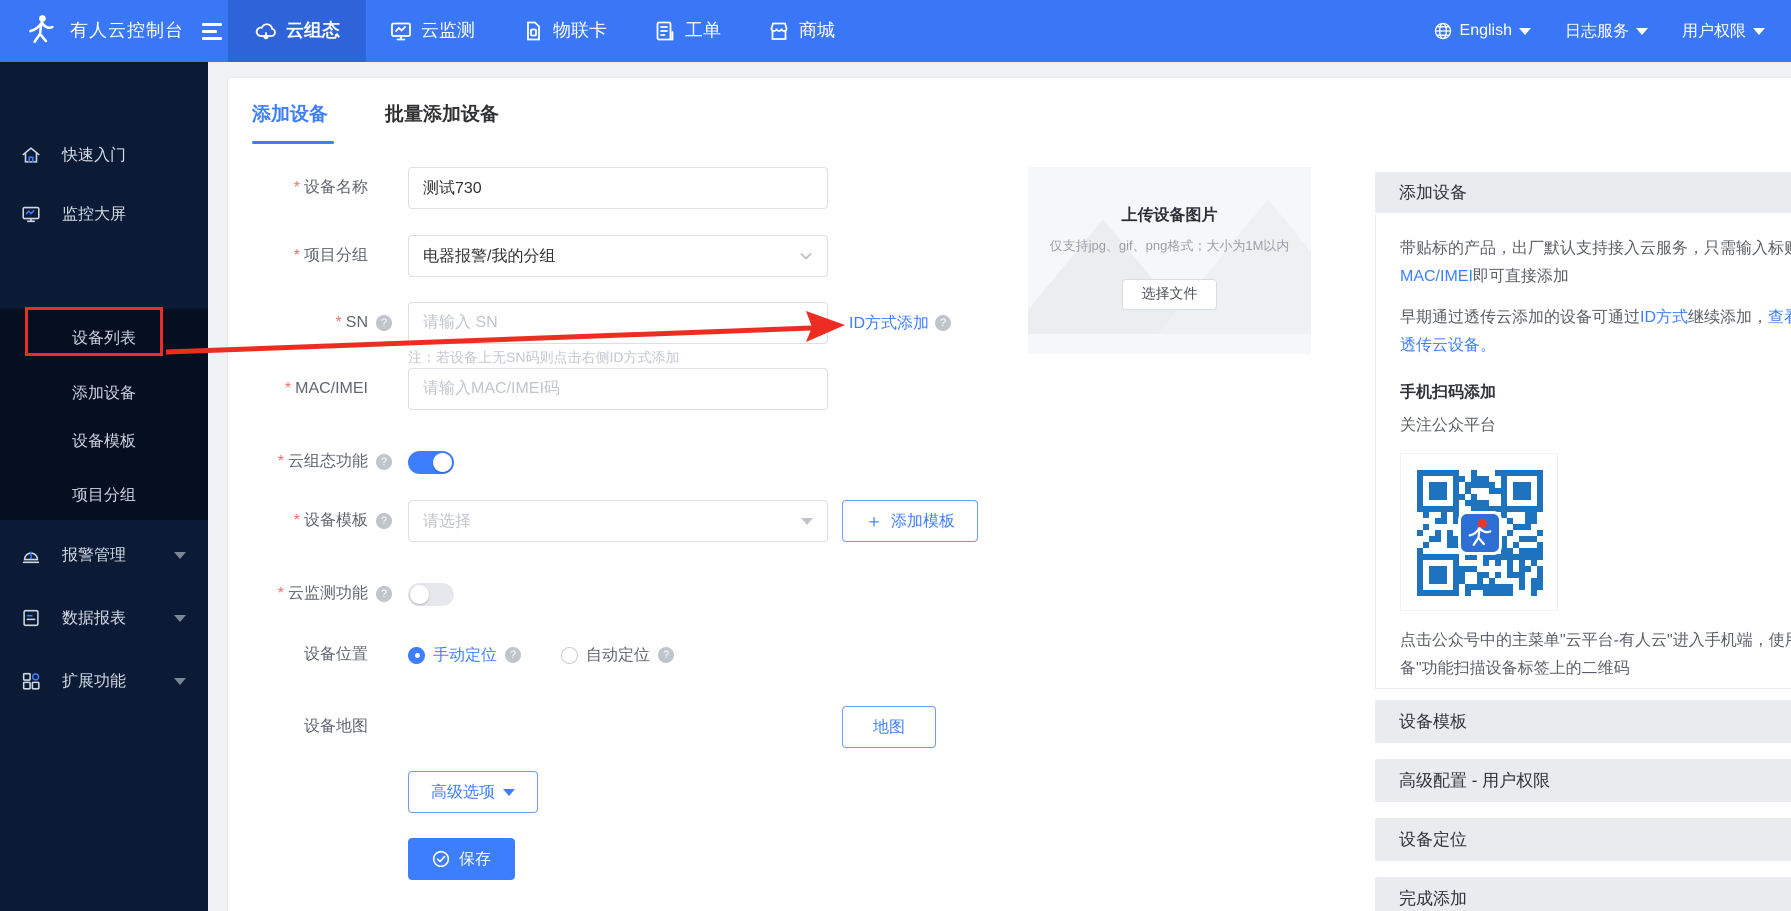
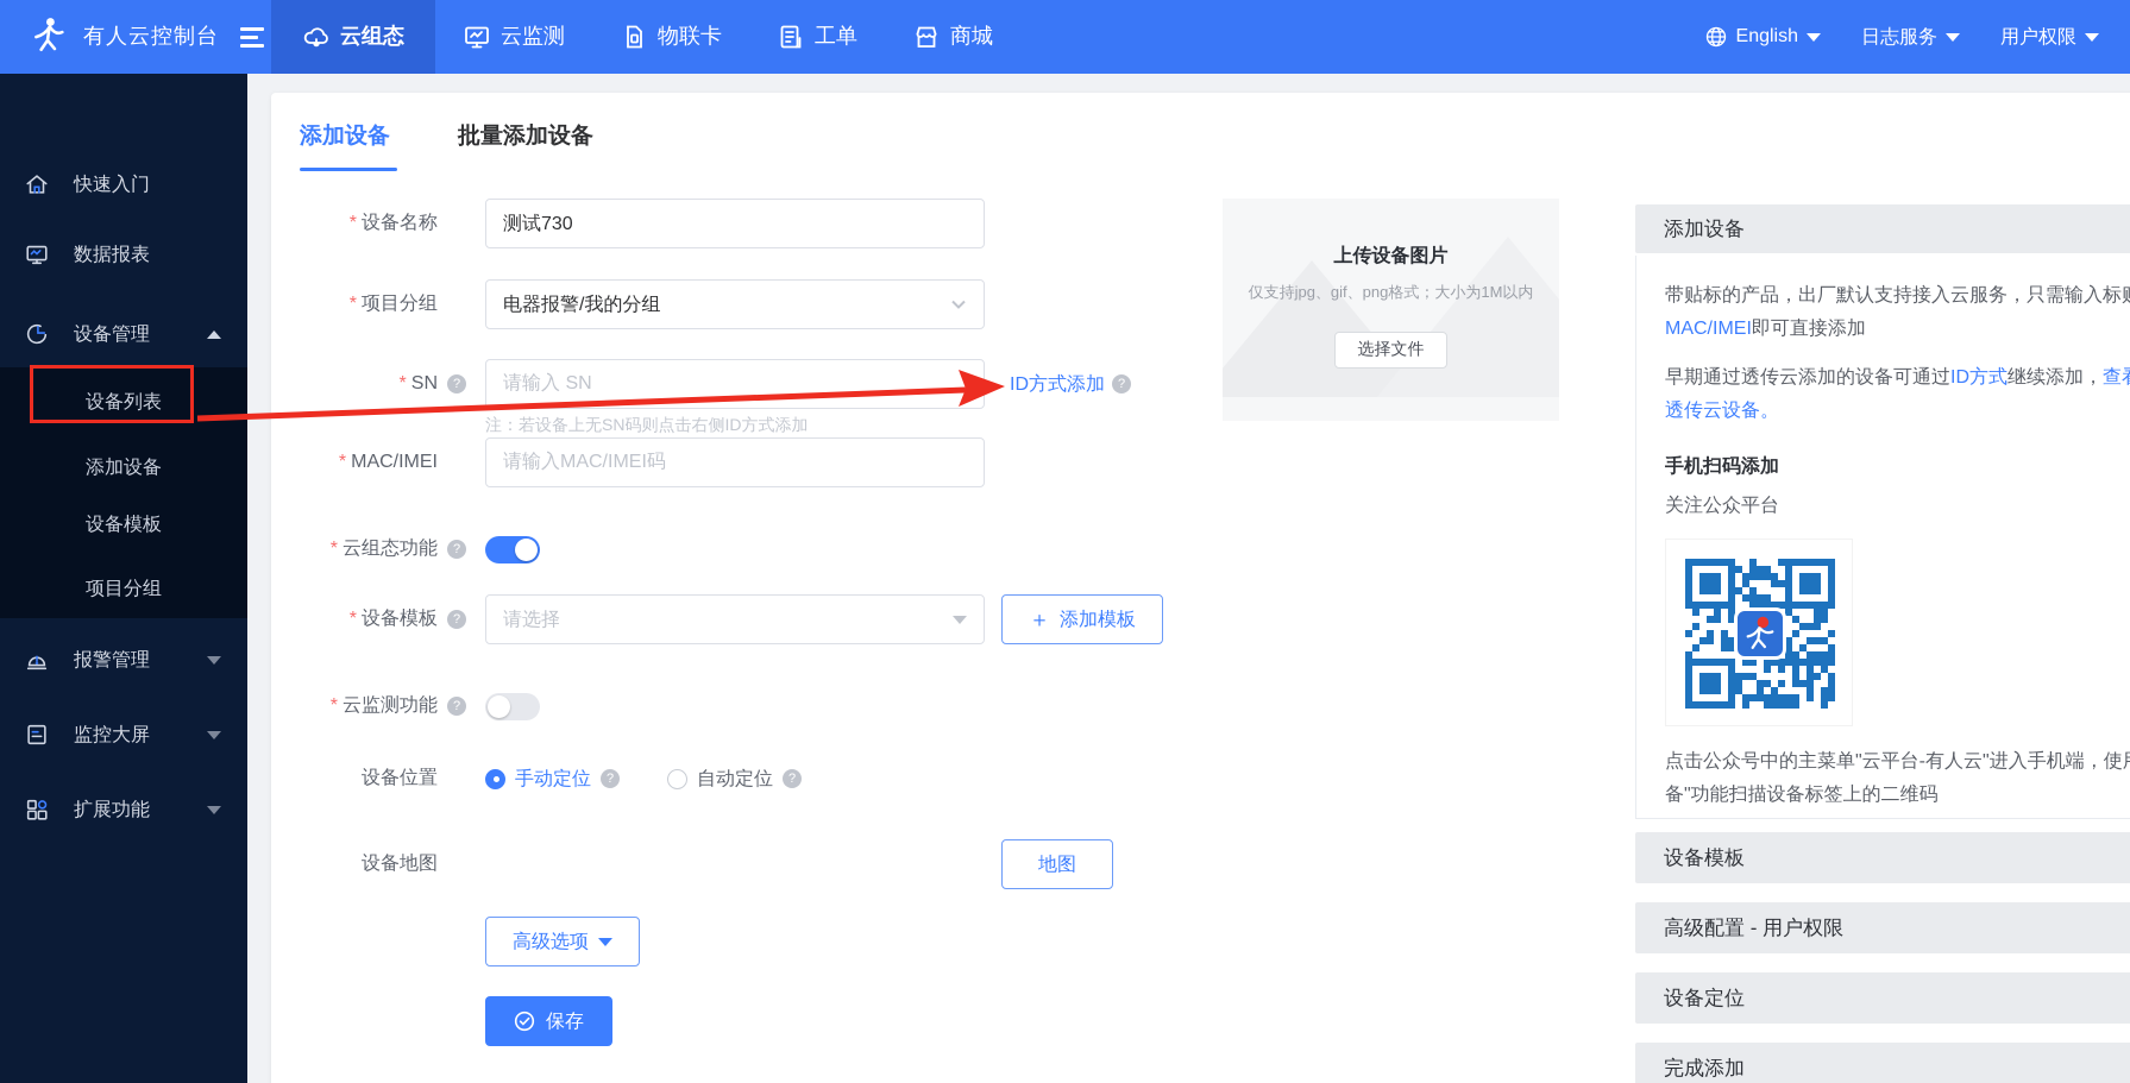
  有人云控制台
  云组态
  云监测
  物联卡
  工单
  商城
  English
  日志服务
  用户权限
  快速入门
- 监控大屏
+ 数据报表
+ 设备管理
  设备列表
  添加设备
  设备模板
  项目分组
  报警管理
- 数据报表
+ 监控大屏
  扩展功能
  添加设备
  批量添加设备
  设备名称
  测试730
  项目分组
  电器报警/我的分组
  SN
  ?
  请输入 SN
  ID方式添加
  ?
  注：若设备上无SN码则点击右侧ID方式添加
  MAC/IMEI
  请输入MAC/IMEI码
  云组态功能
  ?
  设备模板
  ?
  请选择
  ＋
  添加模板
  云监测功能
  ?
  设备位置
  手动定位
  ?
  自动定位
  ?
  设备地图
  地图
  高级选项
  保存
  上传设备图片
  仅支持jpg、gif、png格式；大小为1M以内
  选择文件
  添加设备
  带贴标的产品，出厂默认支持接入云服务，只需输入标MAC/IMEI即可直接添加
  早期通过透传云添加的设备可通过ID方式继续添加，查透传云设备。
  手机扫码添加
  关注公众平台
  点击公众号中的主菜单"云平台-有人云"进入手机端，使备"功能扫描设备标签上的二维码
  设备模板
  高级配置 - 用户权限
  设备定位
  完成添加
